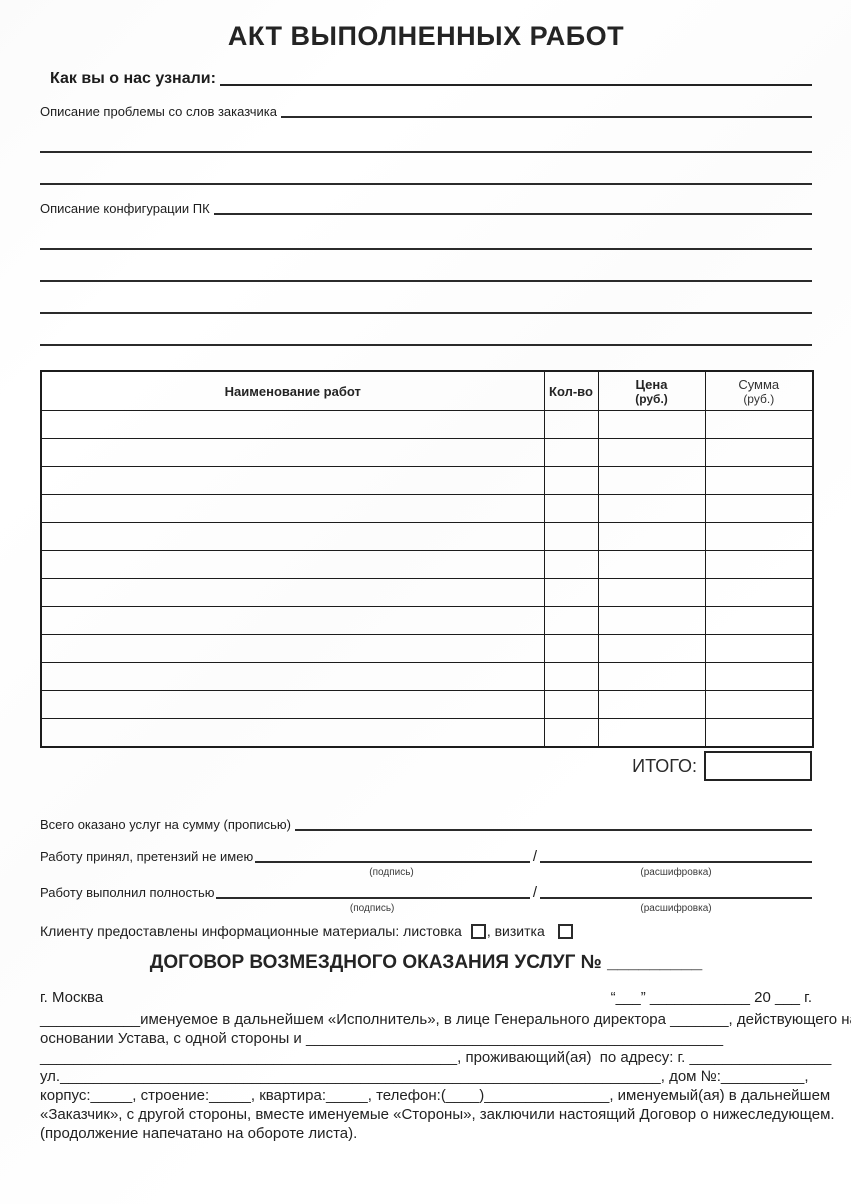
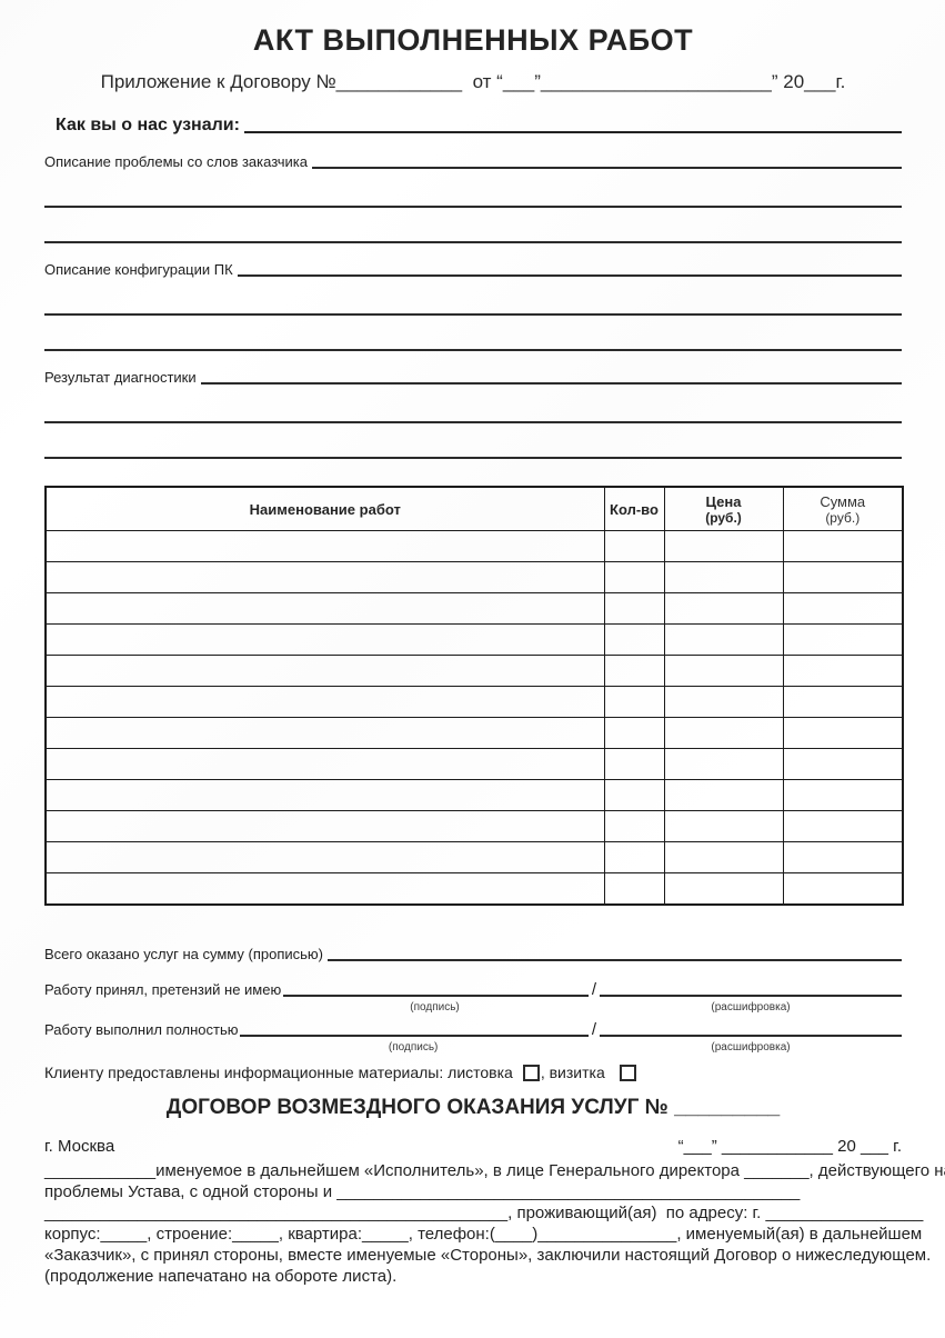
  АКТ ВЫПОЛНЕННЫХ РАБОТ
+ Приложение к Договору №____________ от “___”______________________” 20___г.
  Как вы о нас узнали:
  Описание проблемы со слов заказчика
  Описание конфигурации ПК
+ Результат диагностики
  Наименование работ	Кол-во	Цена (руб.)	Сумма (руб.)
- ИТОГО:
  Всего оказано услуг на сумму (прописью)
  Работу принял, претензий не имею
  /
  (подпись)
  (расшифровка)
  Работу выполнил полностью
  /
  (подпись)
  (расшифровка)
  Клиенту предоставлены информационные материалы: листовка
  , визитка
  ДОГОВОР ВОЗМЕЗДНОГО ОКАЗАНИЯ УСЛУГ № _________
  г. Москва
  “___” ____________ 20 ___ г.
  ____________именуемое в дальнейшем «Исполнитель», в лице Генерального директора _______, действующего н
- основании Устава, с одной стороны и __________________________________________________
+ проблемы Устава, с одной стороны и __________________________________________________
  __________________________________________________, проживающий(ая) по адресу: г. _________________
- ул.________________________________________________________________________, дом №:__________,
  корпус:_____, строение:_____, квартира:_____, телефон:(____)_______________, именуемый(ая) в дальнейшем
- «Заказчик», с другой стороны, вместе именуемые «Стороны», заключили настоящий Договор о нижеследующем.
+ «Заказчик», с принял стороны, вместе именуемые «Стороны», заключили настоящий Договор о нижеследующем.
  (продолжение напечатано на обороте листа).
